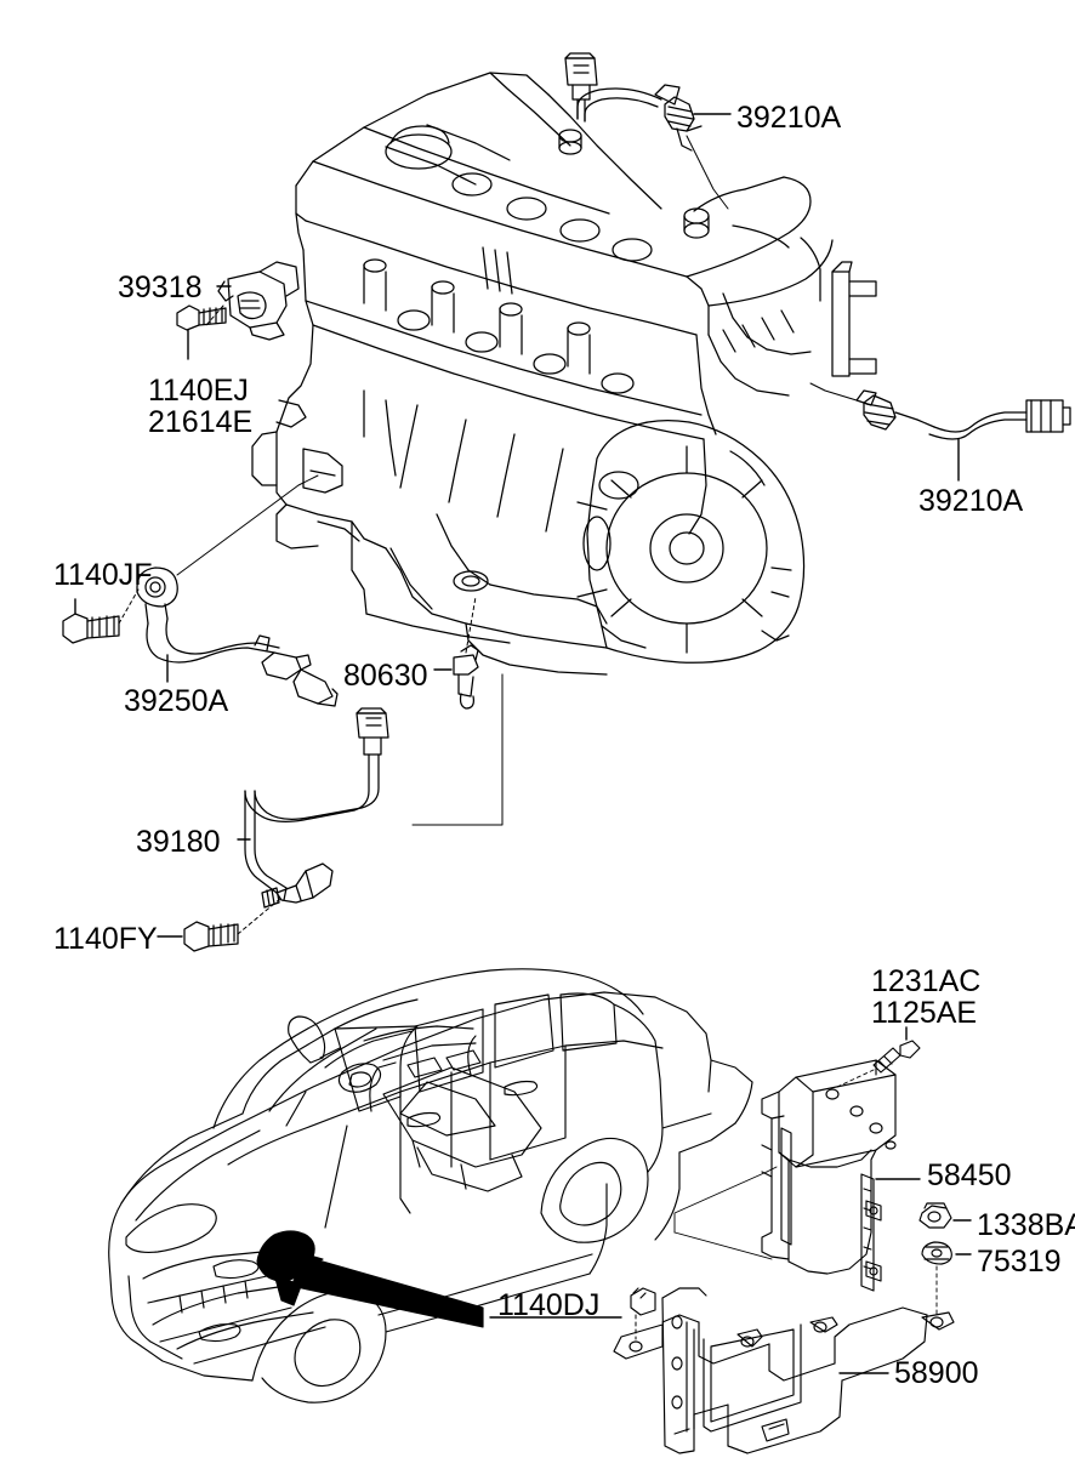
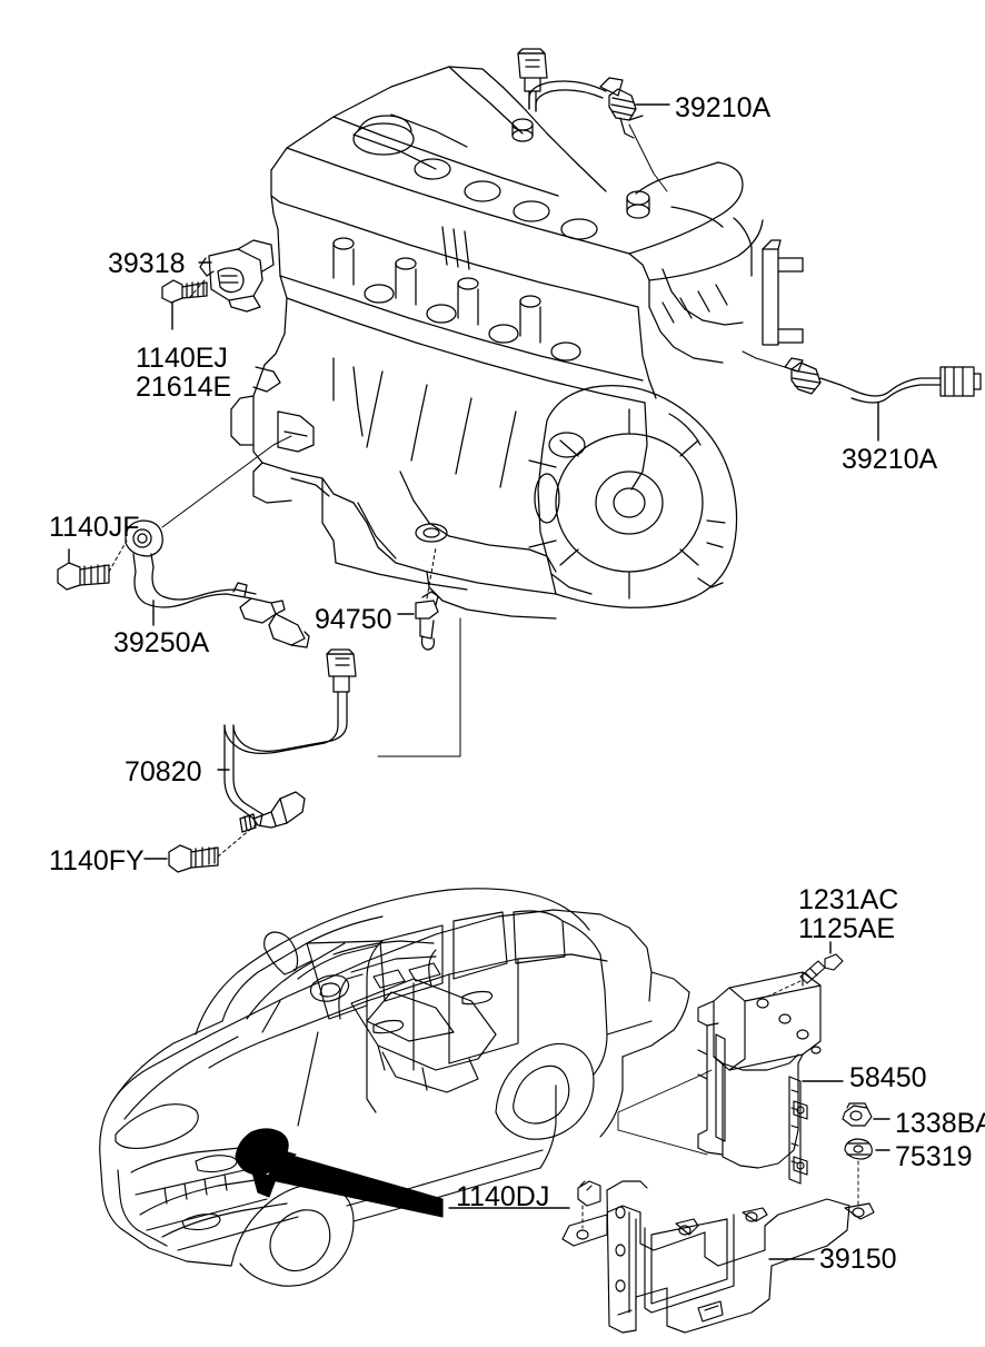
  39210A
  39318
  1140EJ
  21614E
  39210A
  1140JF
- 80630
+ 94750
  39250A
- 39180
+ 70820
  1140FY
  1231AC
  1125AE
  58450
  1338B
  75319
  1140DJ
- 58900
+ 39150
